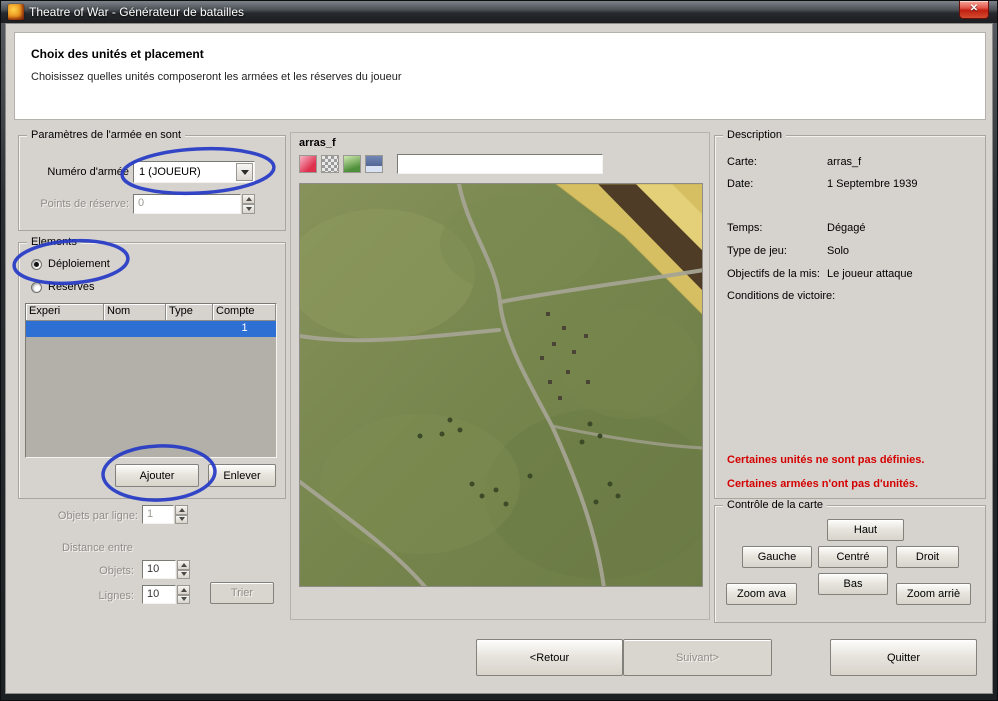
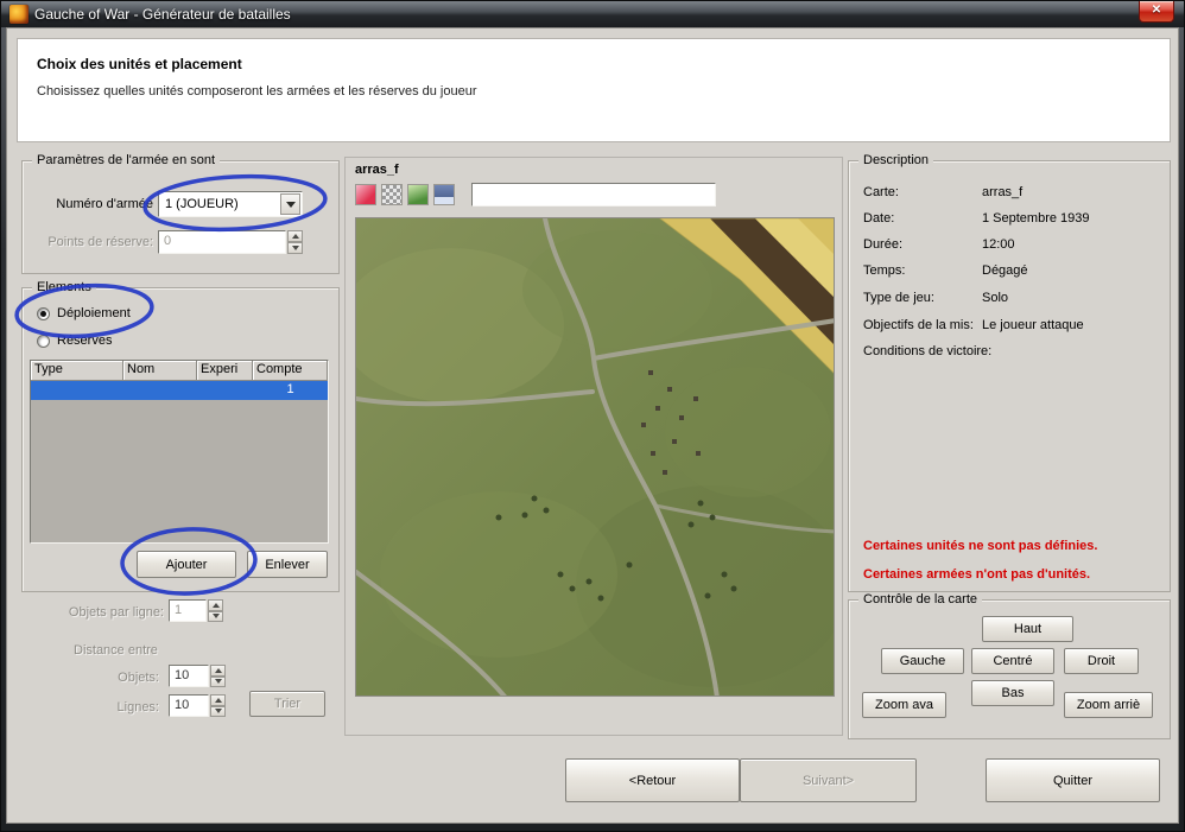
- Theatre of War - Générateur de batailles
+ Gauche of War - Générateur de batailles
  ✕
  Choix des unités et placement
  Choisissez quelles unités composeront les armées et les réserves du joueur
  Paramètres de l'armée en sont
  Numéro d'armée
  1 (JOUEUR)
  Points de réserve:
  0
  Déploiement
  Réserves
- Experi
+ Type
  Nom
- Type
+ Experi
  Compte
  1
  Ajouter
  Enlever
  Objets par ligne:
  1
  Distance entre
  Objets:
  10
  Lignes:
  10
  Trier
  arras_f
  Description
  Carte:
  arras_f
  Date:
  1 Septembre 1939
+ Durée:
+ 12:00
  Temps:
  Dégagé
  Type de jeu:
  Solo
  Objectifs de la mis:
  Le joueur attaque
  Conditions de victoire:
  Certaines unités ne sont pas définies.
  Certaines armées n'ont pas d'unités.
  Contrôle de la carte
  Haut
  Gauche
  Centré
  Droit
  Bas
  Zoom ava
  Zoom arriè
  <Retour
  Suivant>
  Quitter
